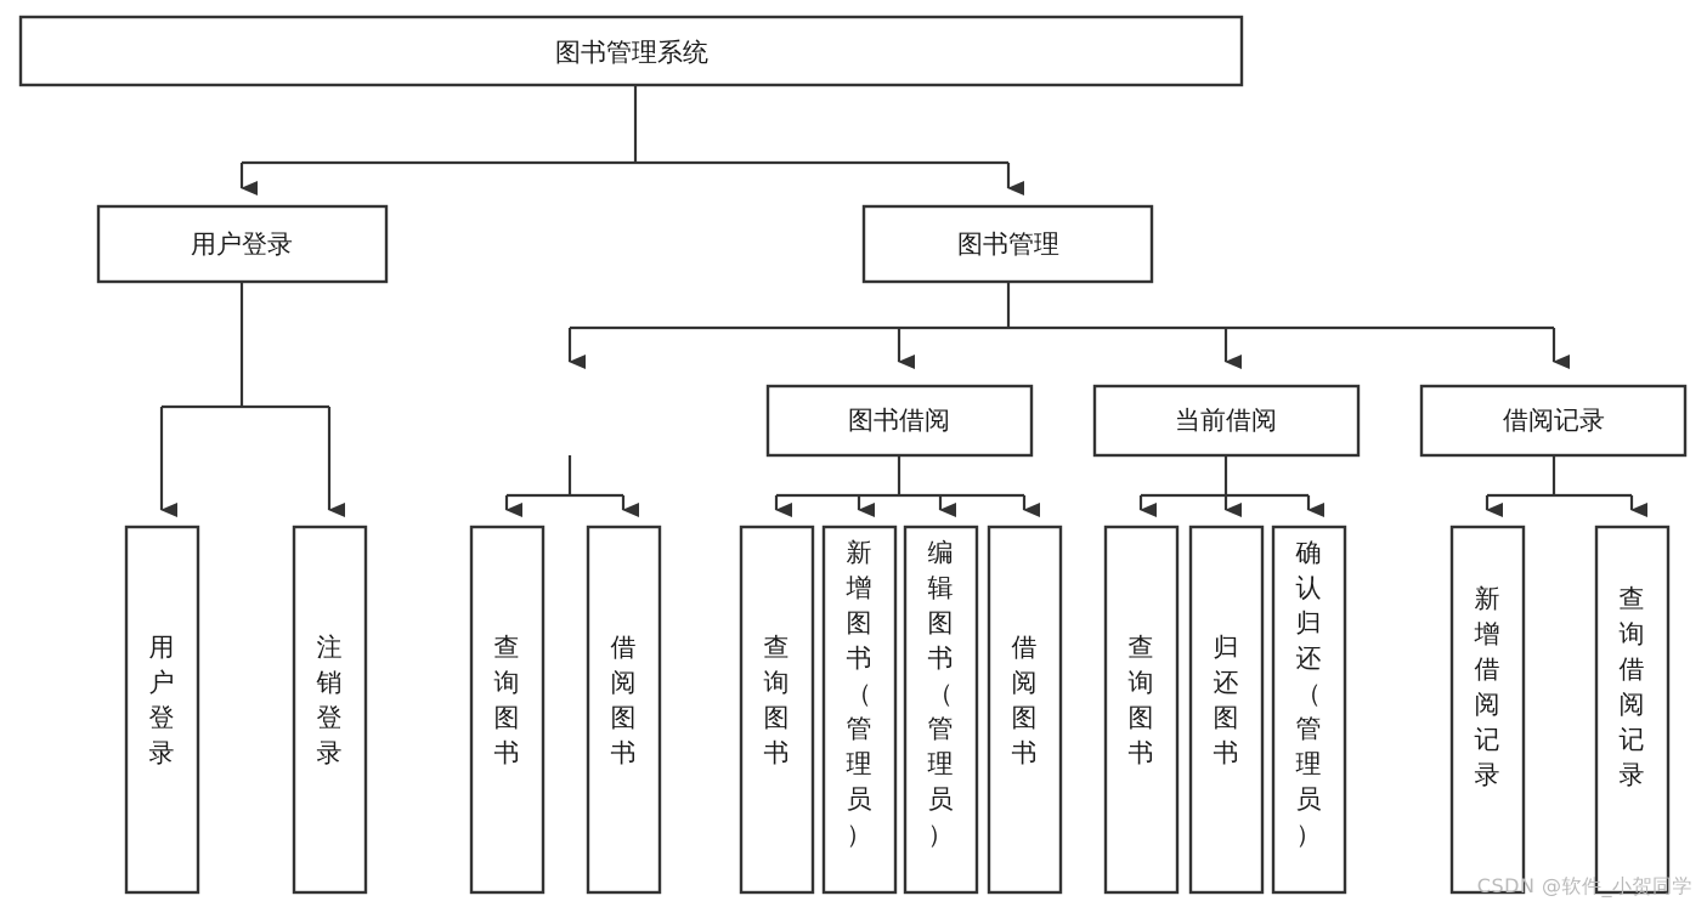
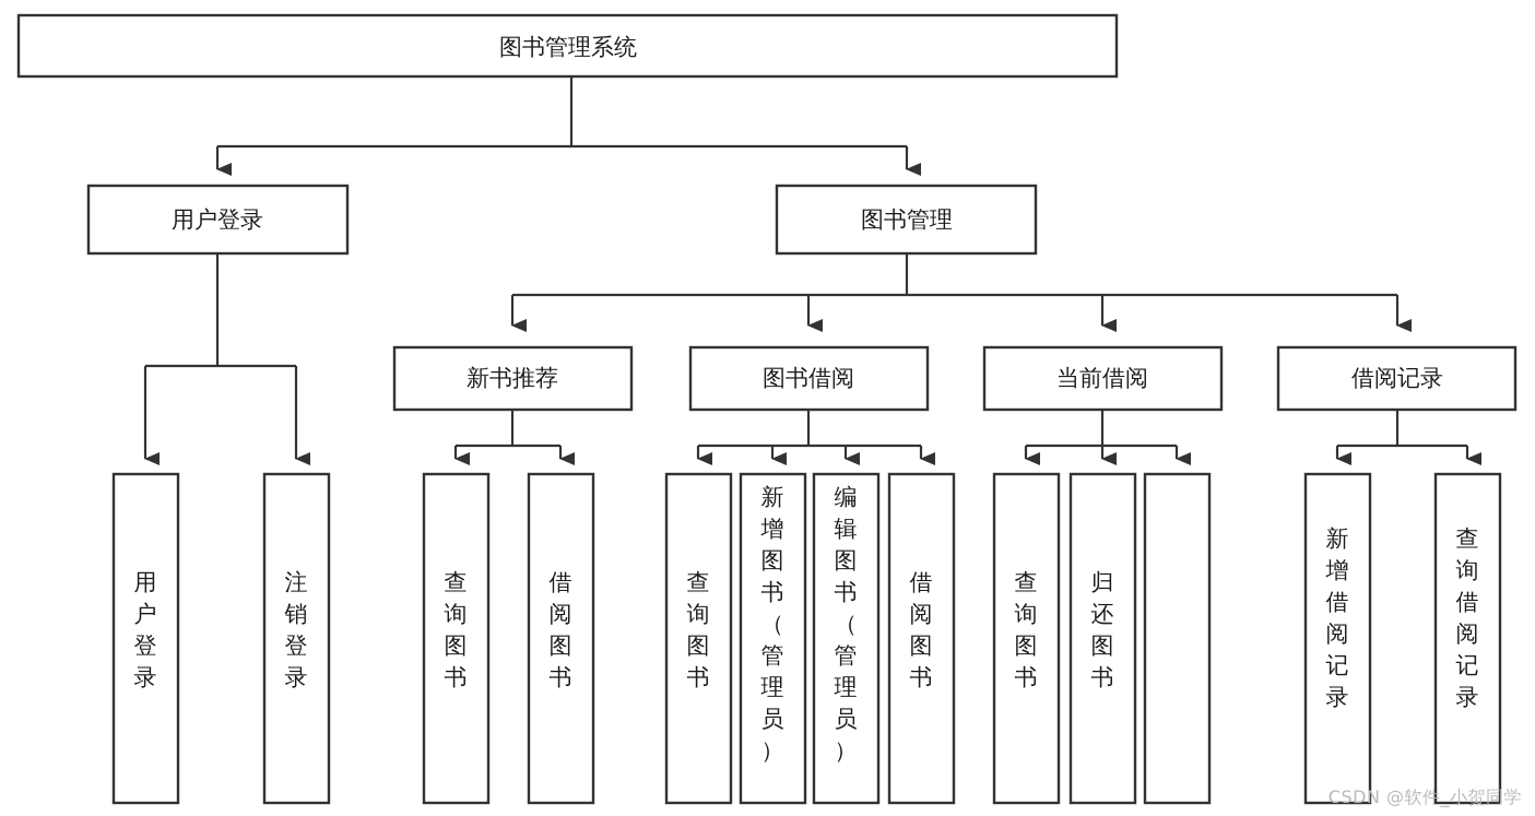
  图书管理系统
  用户登录
  图书管理
+ 新书推荐
  图书借阅
  当前借阅
  借阅记录
  用户登录
  注销登录
  查询图书
  借阅图书
  查询图书
  新增图书（管理员）
  编辑图书（管理员）
  借阅图书
  查询图书
  归还图书
- 确认归还（管理员）
  新增借阅记录
  查询借阅记录
  CSDN @软件_小贺同学
